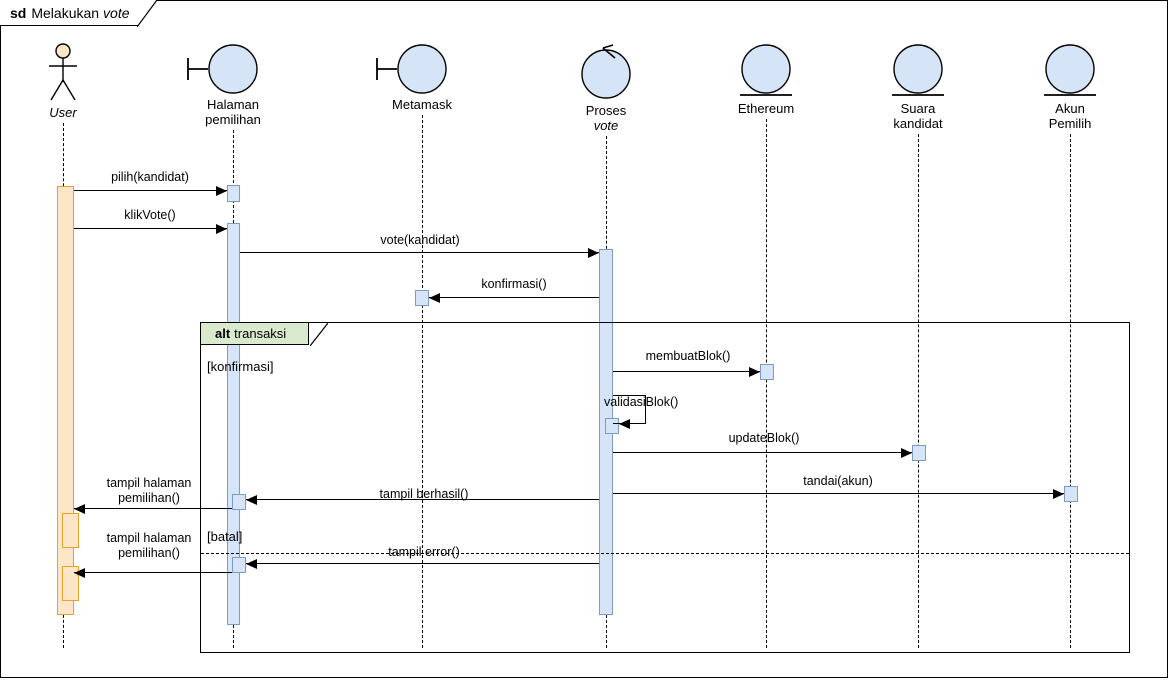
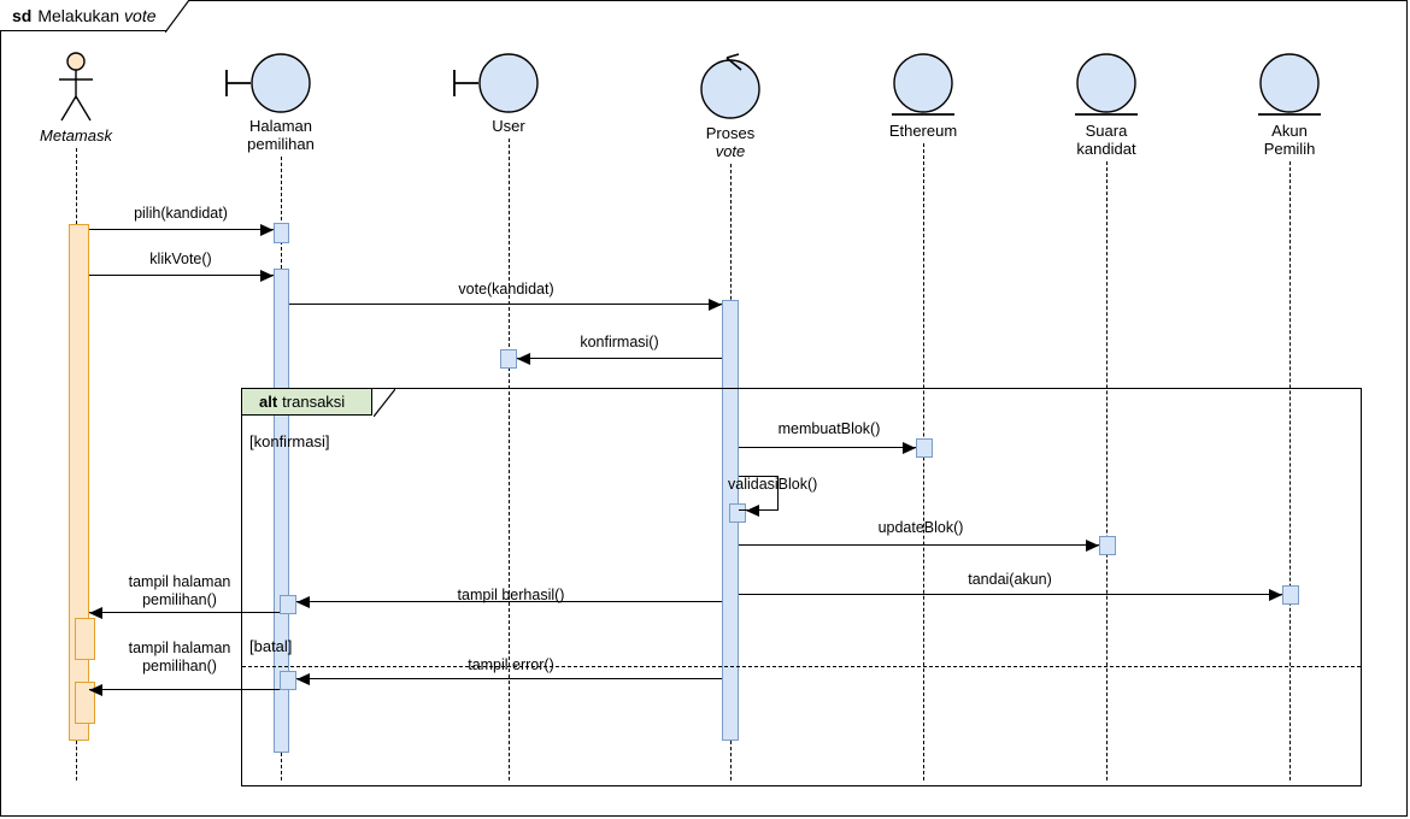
  sd
  Melakukan
  vote
- User
+ Metamask
  Halaman
  pemilihan
- Metamask
+ User
  Proses
  vote
  Ethereum
  Suara
  kandidat
  Akun
  Pemilih
  alt
  transaksi
  [konfirmasi]
  [batal]
  pilih(kandidat)
  klikVote()
  vote(kandidat)
  konfirmasi()
  membuatBlok()
  validasiBlok()
  updateBlok()
  tandai(akun)
  tampil berhasil()
  tampil halaman pemilihan()
  tampil error()
  tampil halaman pemilihan()
